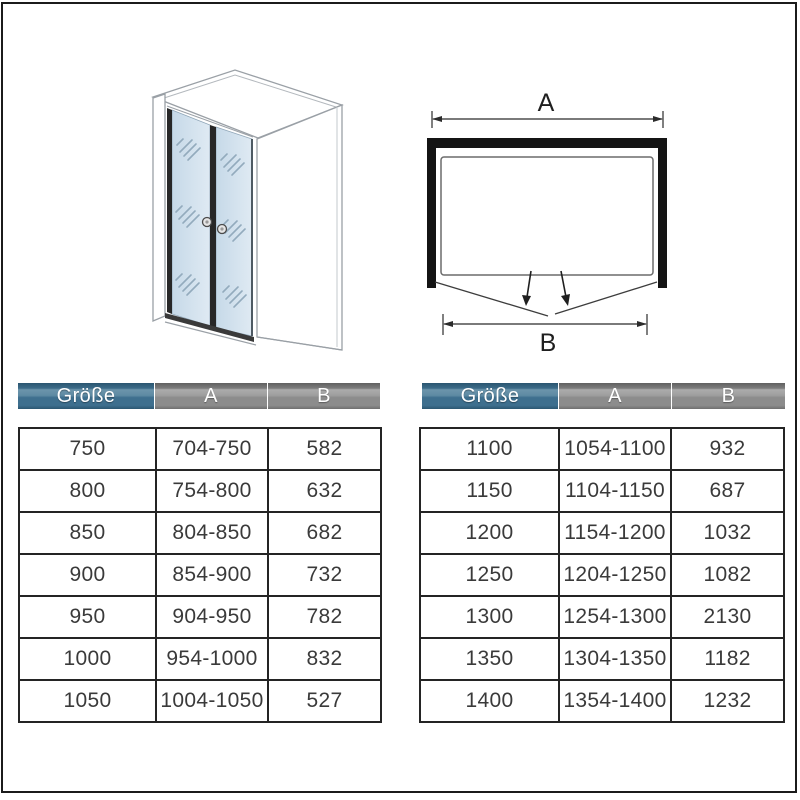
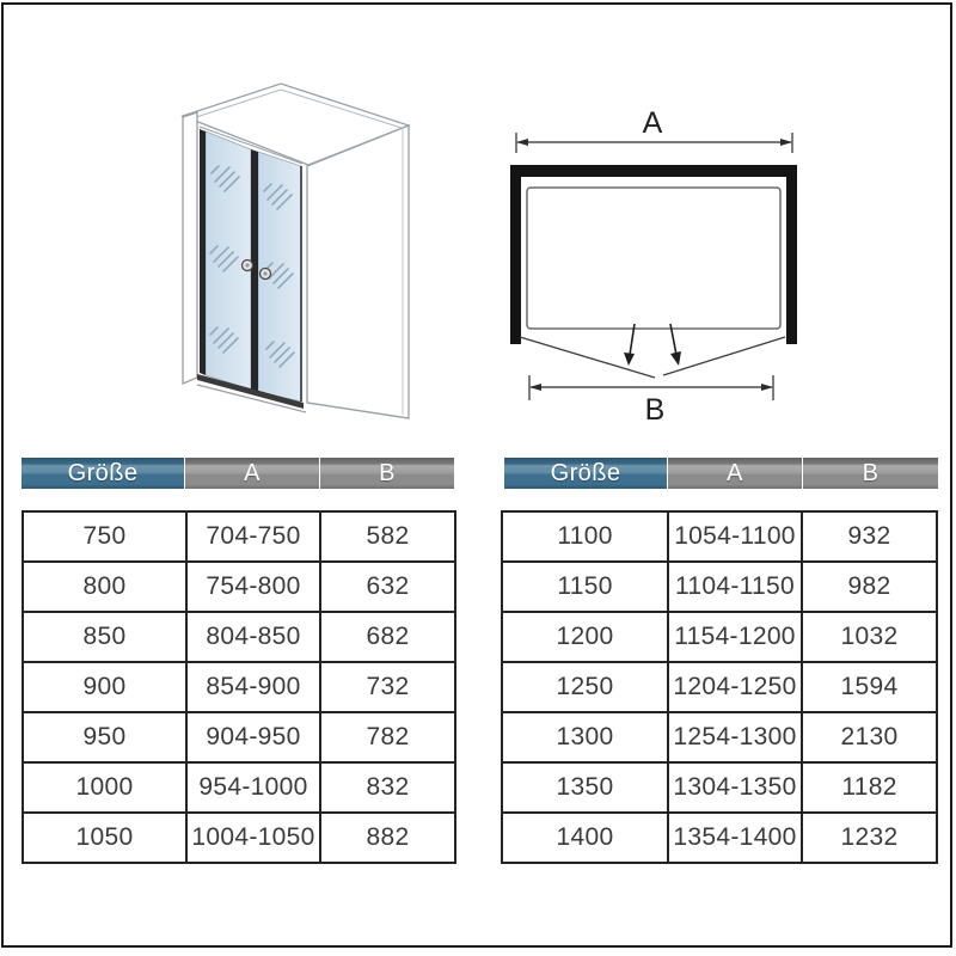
  A
  B
  Größe
  A
  B
  750	704-750	582
  800	754-800	632
  850	804-850	682
  900	854-900	732
  950	904-950	782
  1000	954-1000	832
- 1050	1004-1050	527
+ 1050	1004-1050	882
  Größe
  A
  B
  1100	1054-1100	932
- 1150	1104-1150	687
+ 1150	1104-1150	982
  1200	1154-1200	1032
- 1250	1204-1250	1082
+ 1250	1204-1250	1594
  1300	1254-1300	2130
  1350	1304-1350	1182
  1400	1354-1400	1232
